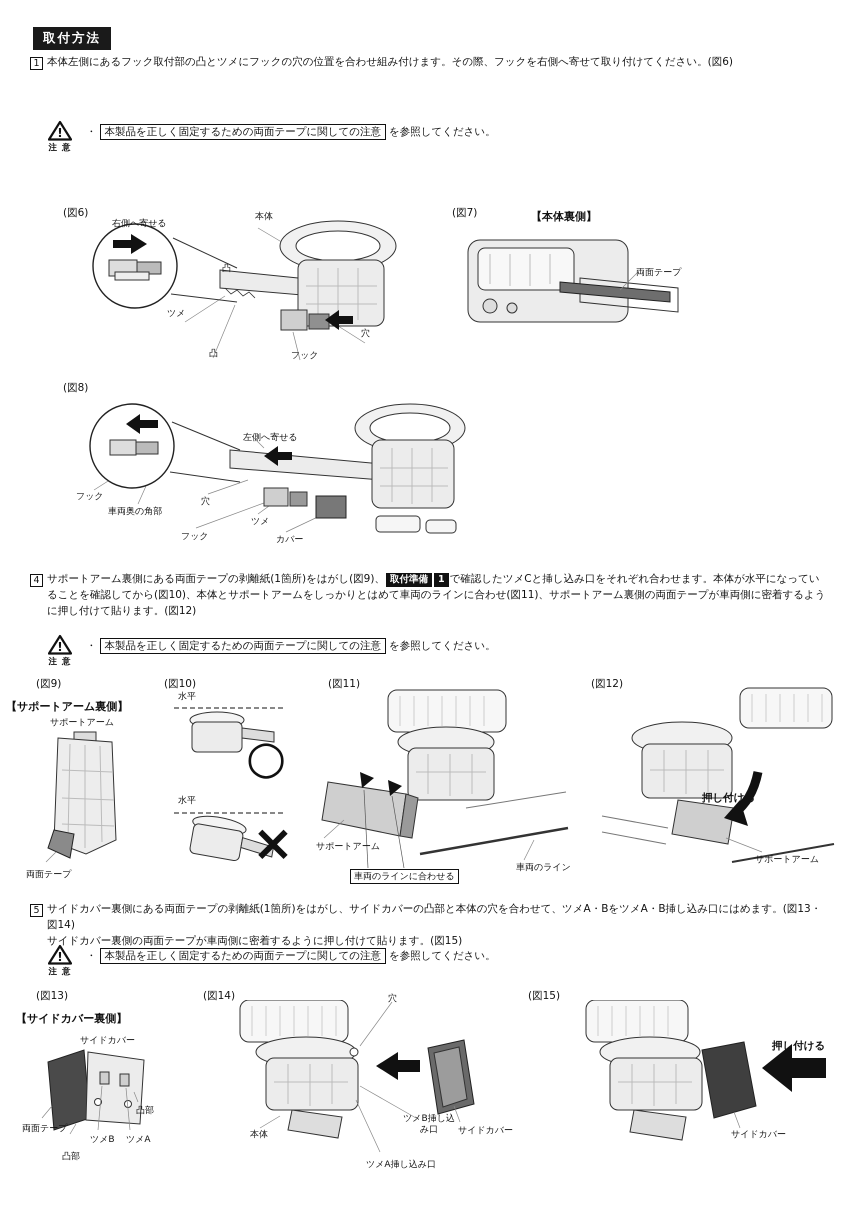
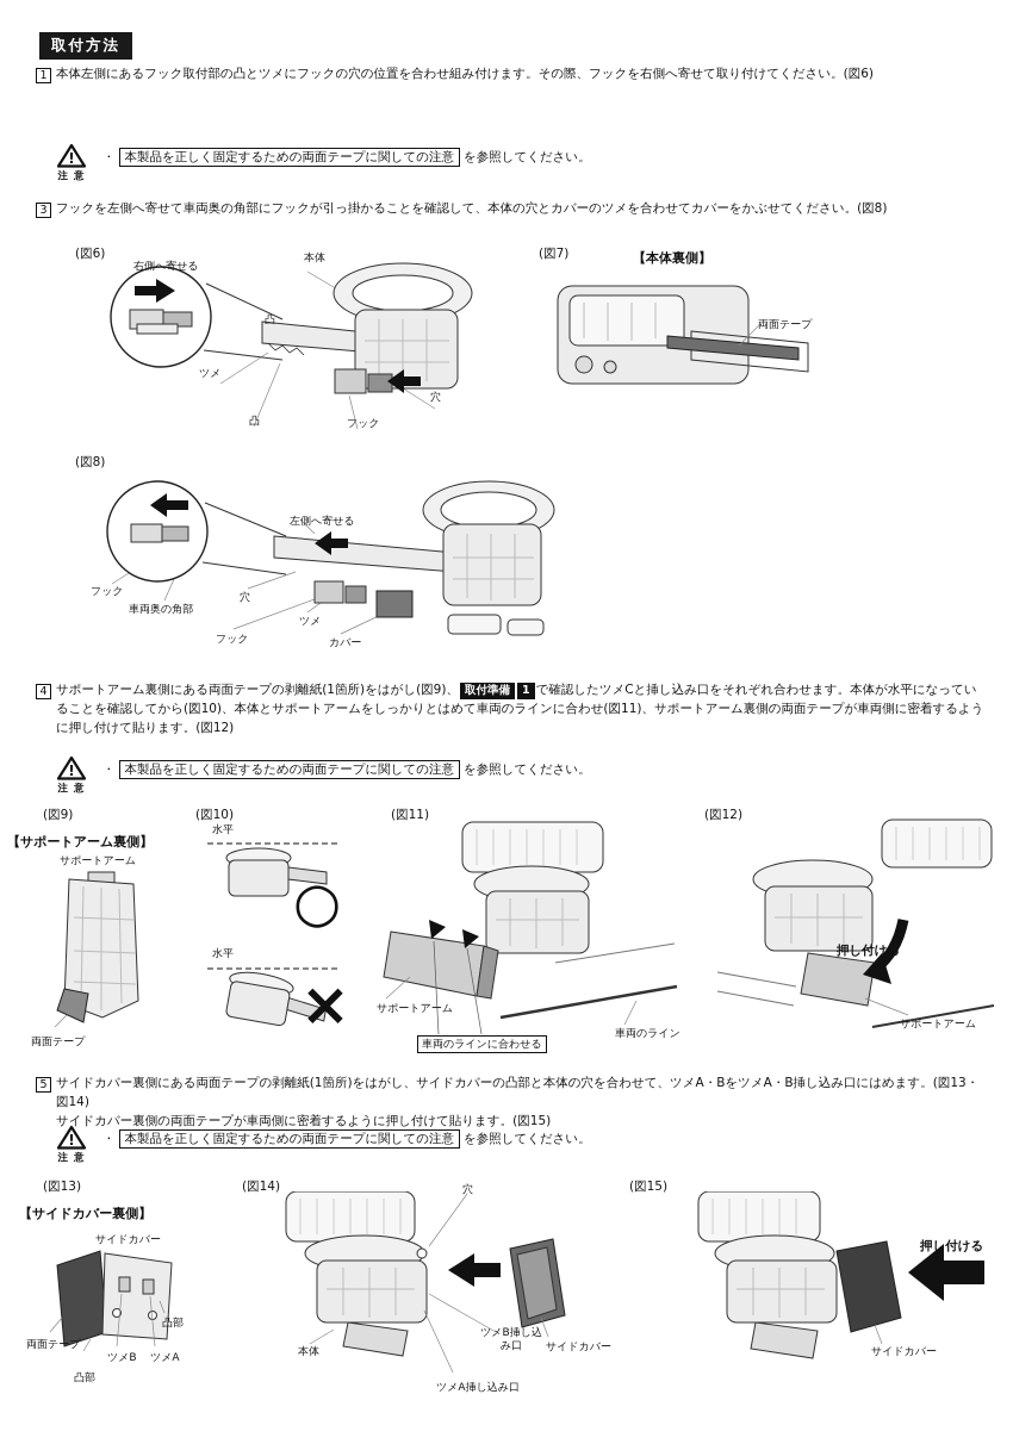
  取付方法
  1
  本体左側にあるフック取付部の凸とツメにフックの穴の位置を合わせ組み付けます。その際、フックを右側へ寄せて取り付けてください。(図6)
  !
  注 意
  ・ 本製品を正しく固定するための両面テープに関しての注意 を参照してください。
+ 3
+ フックを左側へ寄せて車両奥の角部にフックが引っ掛かることを確認して、本体の穴とカバーのツメを合わせてカバーをかぶせてください。(図8)
  (図6)
  右側へ寄せる
  本体
  凸
  ツメ
  凸
  フック
  穴
  (図7)
  【本体裏側】
  両面テープ
  (図8)
  左側へ寄せる
  フック
  車両奥の角部
  穴
  ツメ
  フック
  カバー
  4
  サポートアーム裏側にある両面テープの剥離紙(1箇所)をはがし(図9)、 取付準備 1 で確認したツメCと挿し込み口をそれぞれ合わせます。本体が水平になっていることを確認してから(図10)、本体とサポートアームをしっかりとはめて車両のラインに合わせ(図11)、サポートアーム裏側の両面テープが車両側に密着するように押し付けて貼ります。(図12)
  !
  注 意
  ・ 本製品を正しく固定するための両面テープに関しての注意 を参照してください。
  (図9)
  【サポートアーム裏側】
  サポートアーム
  両面テープ
  (図10)
  水平
  ○
  水平
  ×
  (図11)
  サポートアーム
  車両のラインに合わせる
  車両のライン
  (図12)
  押し付ける
  サポートアーム
  5
  サイドカバー裏側にある両面テープの剥離紙(1箇所)をはがし、サイドカバーの凸部と本体の穴を合わせて、ツメA・BをツメA・B挿し込み口にはめます。(図13・図14)
  サイドカバー裏側の両面テープが車両側に密着するように押し付けて貼ります。(図15)
  !
  注 意
  ・ 本製品を正しく固定するための両面テープに関しての注意 を参照してください。
  (図13)
  【サイドカバー裏側】
  サイドカバー
  両面テープ
  凸部
  ツメB
  ツメA
  凸部
  (図14)
  穴
  本体
  ツメB挿し込み口
  サイドカバー
  ツメA挿し込み口
  (図15)
  押し付ける
  サイドカバー
